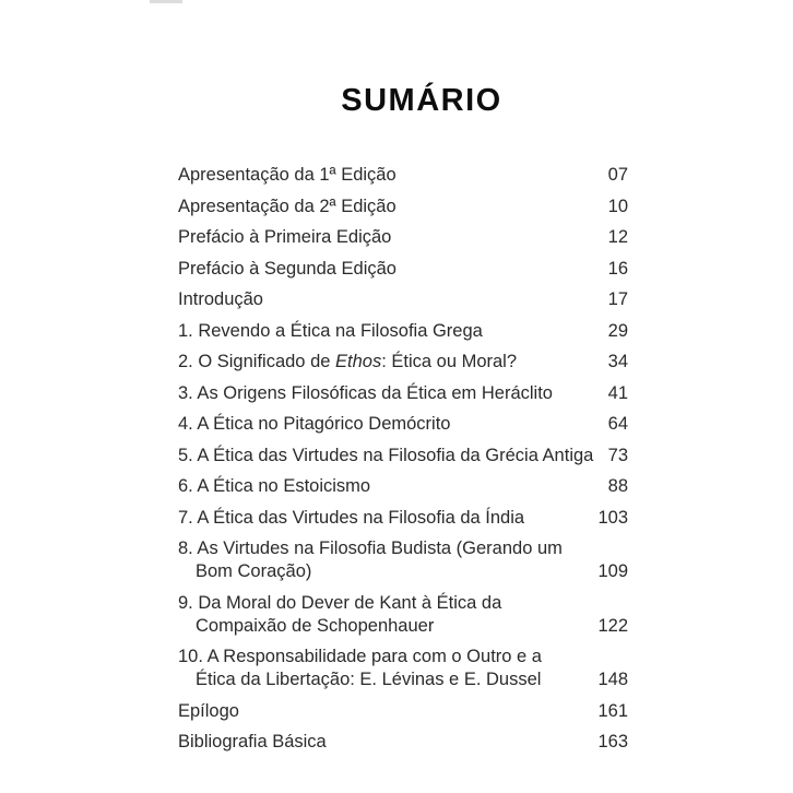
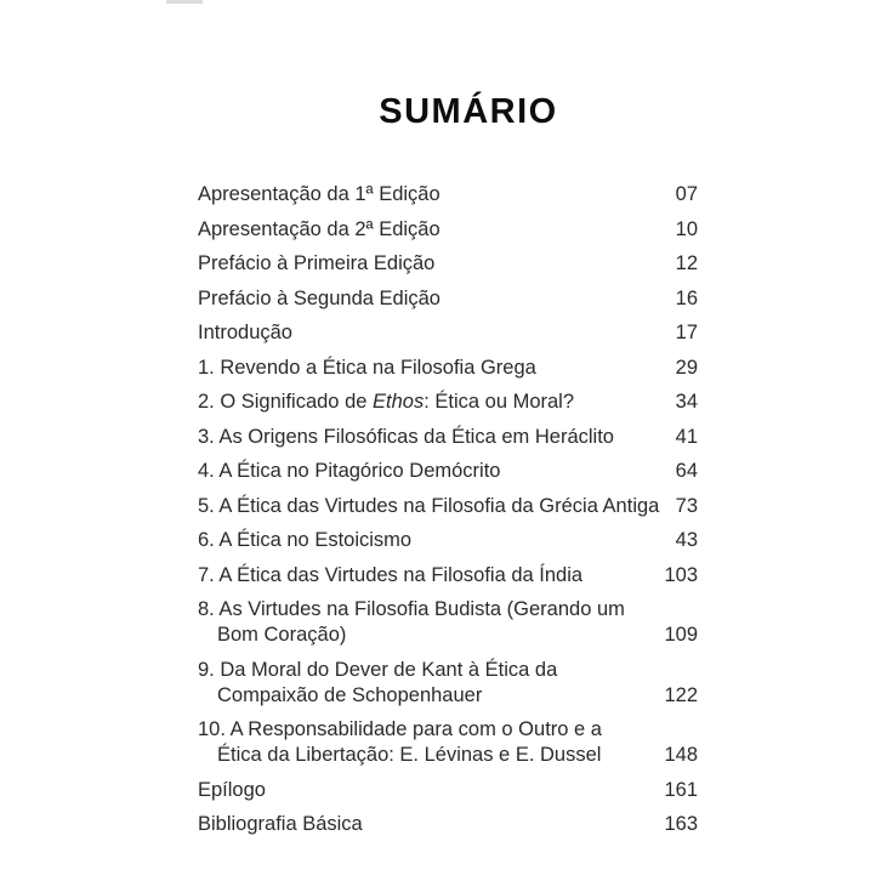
  SUMÁRIO
  Apresentação da 1ª Edição
  07
  Apresentação da 2ª Edição
  10
  Prefácio à Primeira Edição
  12
  Prefácio à Segunda Edição
  16
  Introdução
  17
  1. Revendo a Ética na Filosofia Grega
  29
  2. O Significado de Ethos: Ética ou Moral?
  34
  3. As Origens Filosóficas da Ética em Heráclito
  41
  4. A Ética no Pitagórico Demócrito
  64
  5. A Ética das Virtudes na Filosofia da Grécia Antiga
  73
  6. A Ética no Estoicismo
- 88
+ 43
  7. A Ética das Virtudes na Filosofia da Índia
  103
  8. As Virtudes na Filosofia Budista (Gerando um
  Bom Coração)
  109
  9. Da Moral do Dever de Kant à Ética da
  Compaixão de Schopenhauer
  122
  10. A Responsabilidade para com o Outro e a
  Ética da Libertação: E. Lévinas e E. Dussel
  148
  Epílogo
  161
  Bibliografia Básica
  163
